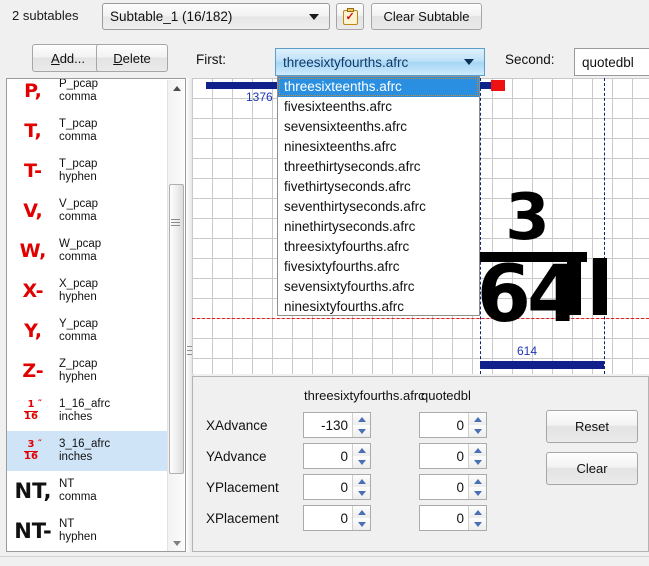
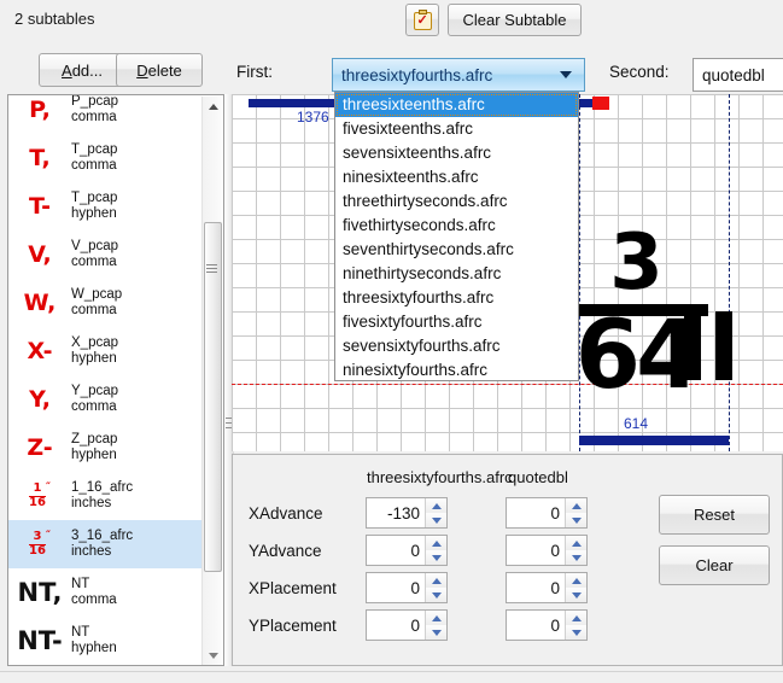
  2 subtables
- Subtable_1 (16/182)
  ✓
  Clear Subtable
  A
  dd...
  D
  elete
  First:
  threesixtyfourths.afrc
  Second:
  quotedbl
  P,
  P_pcap
  comma
  T,
  T_pcap
  comma
  T-
  T_pcap
  hyphen
  V,
  V_pcap
  comma
  W,
  W_pcap
  comma
  X-
  X_pcap
  hyphen
  Y,
  Y_pcap
  comma
  Z-
  Z_pcap
  hyphen
  1
  16″
  1_16_afrc
  inches
  3
  16″
  3_16_afrc
  inches
  NT,
  NT
  comma
  NT-
  NT
  hyphen
  1376
  3
  64
  614
  threesixteenths.afrc
  fivesixteenths.afrc
  sevensixteenths.afrc
  ninesixteenths.afrc
  threethirtyseconds.afrc
  fivethirtyseconds.afrc
  seventhirtyseconds.afrc
  ninethirtyseconds.afrc
  threesixtyfourths.afrc
  fivesixtyfourths.afrc
  sevensixtyfourths.afrc
  ninesixtyfourths.afrc
  threesixtyfourths.afrc
  quotedbl
  XAdvance
  -130
  0
  YAdvance
  0
  0
- YPlacement
+ XPlacement
  0
  0
- XPlacement
+ YPlacement
  0
  0
  Reset
  Clear
